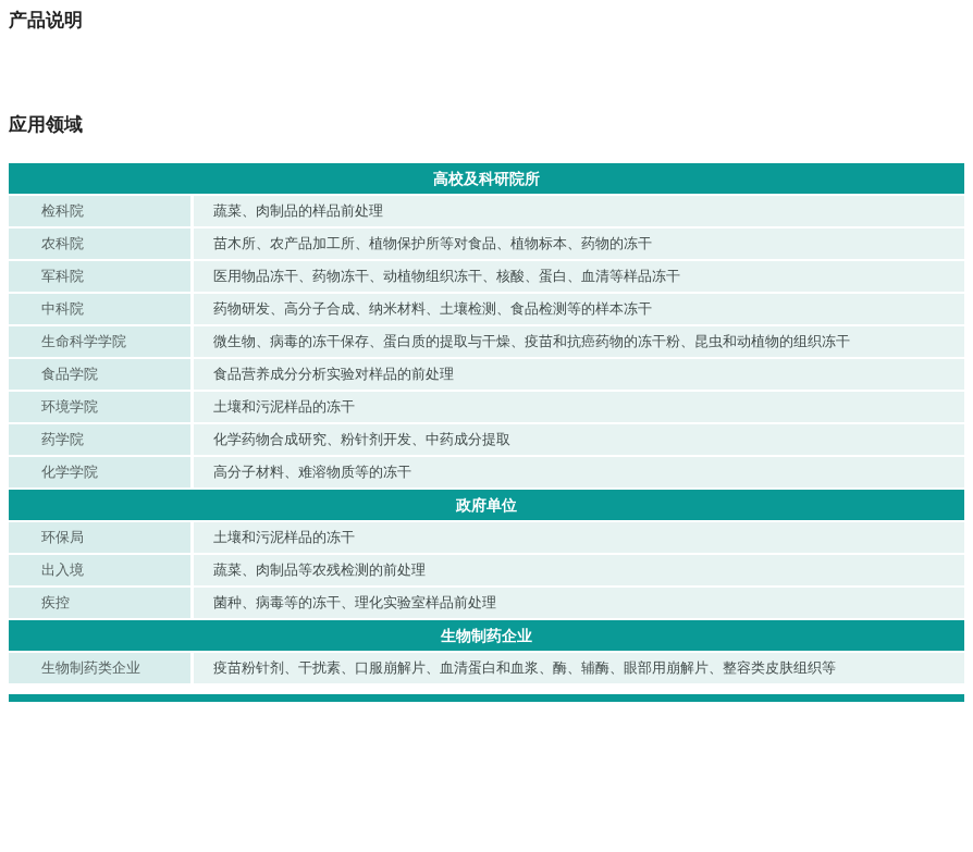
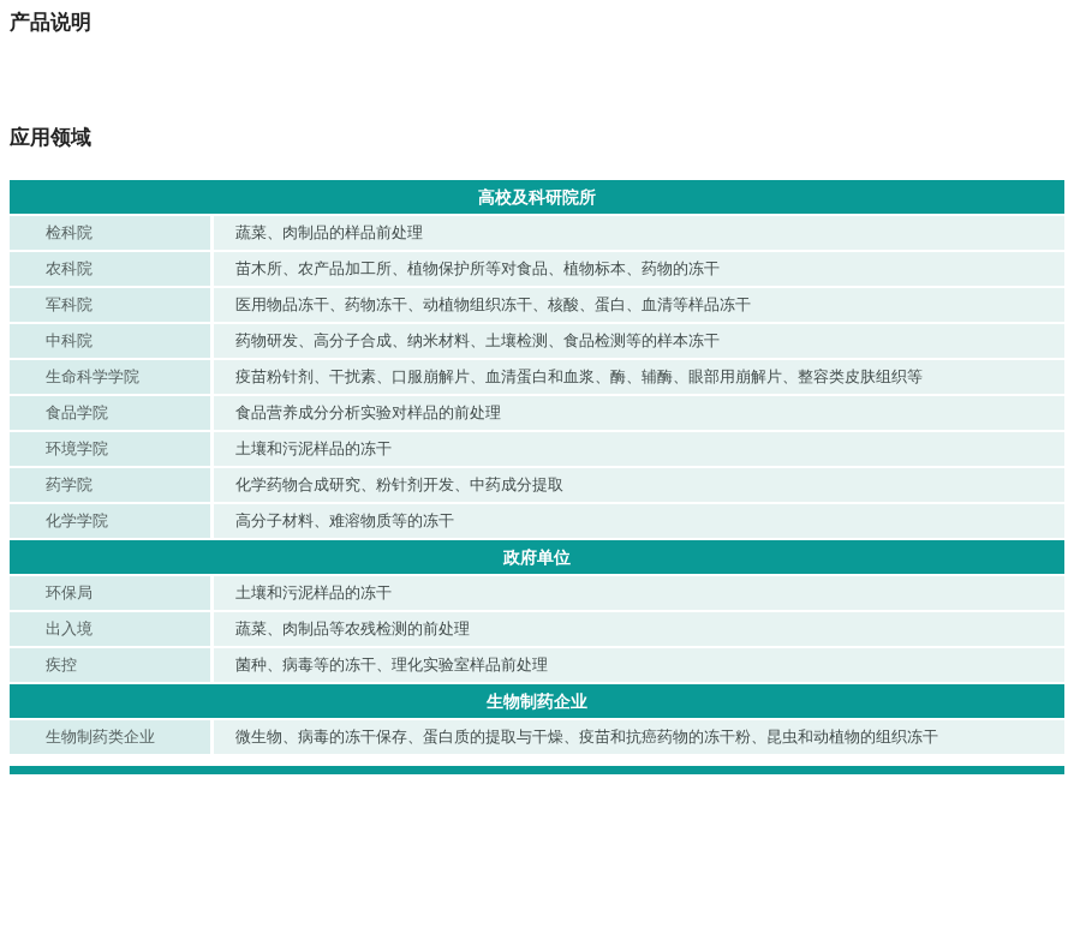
  产品说明
  应用领域
  高校及科研院所
  检科院
  蔬菜、肉制品的样品前处理
  农科院
  苗木所、农产品加工所、植物保护所等对食品、植物标本、药物的冻干
  军科院
  医用物品冻干、药物冻干、动植物组织冻干、核酸、蛋白、血清等样品冻干
  中科院
  药物研发、高分子合成、纳米材料、土壤检测、食品检测等的样本冻干
  生命科学学院
- 微生物、病毒的冻干保存、蛋白质的提取与干燥、疫苗和抗癌药物的冻干粉、昆虫和动植物的组织冻干
+ 疫苗粉针剂、干扰素、口服崩解片、血清蛋白和血浆、酶、辅酶、眼部用崩解片、整容类皮肤组织等
  食品学院
  食品营养成分分析实验对样品的前处理
  环境学院
  土壤和污泥样品的冻干
  药学院
  化学药物合成研究、粉针剂开发、中药成分提取
  化学学院
  高分子材料、难溶物质等的冻干
  政府单位
  环保局
  土壤和污泥样品的冻干
  出入境
  蔬菜、肉制品等农残检测的前处理
  疾控
  菌种、病毒等的冻干、理化实验室样品前处理
  生物制药企业
  生物制药类企业
- 疫苗粉针剂、干扰素、口服崩解片、血清蛋白和血浆、酶、辅酶、眼部用崩解片、整容类皮肤组织等
+ 微生物、病毒的冻干保存、蛋白质的提取与干燥、疫苗和抗癌药物的冻干粉、昆虫和动植物的组织冻干
